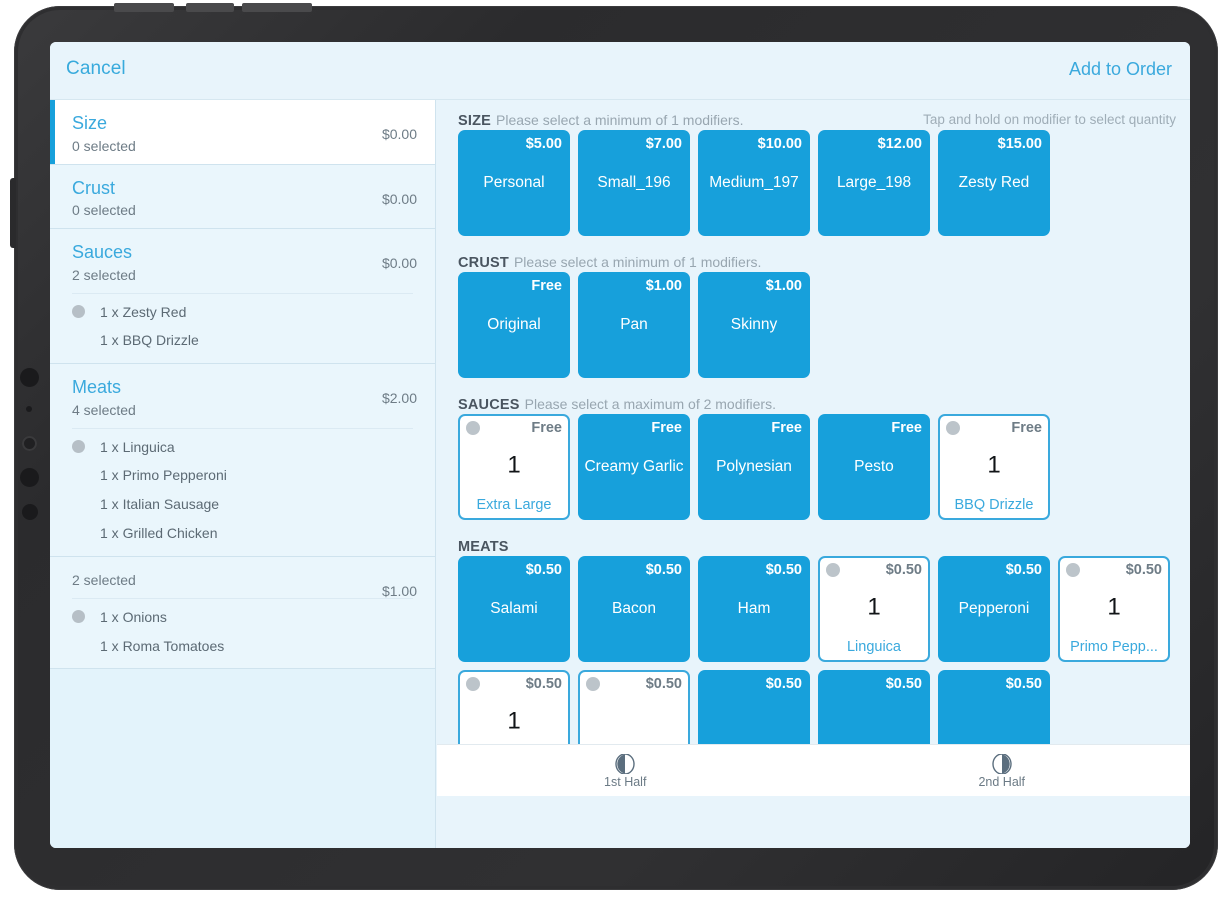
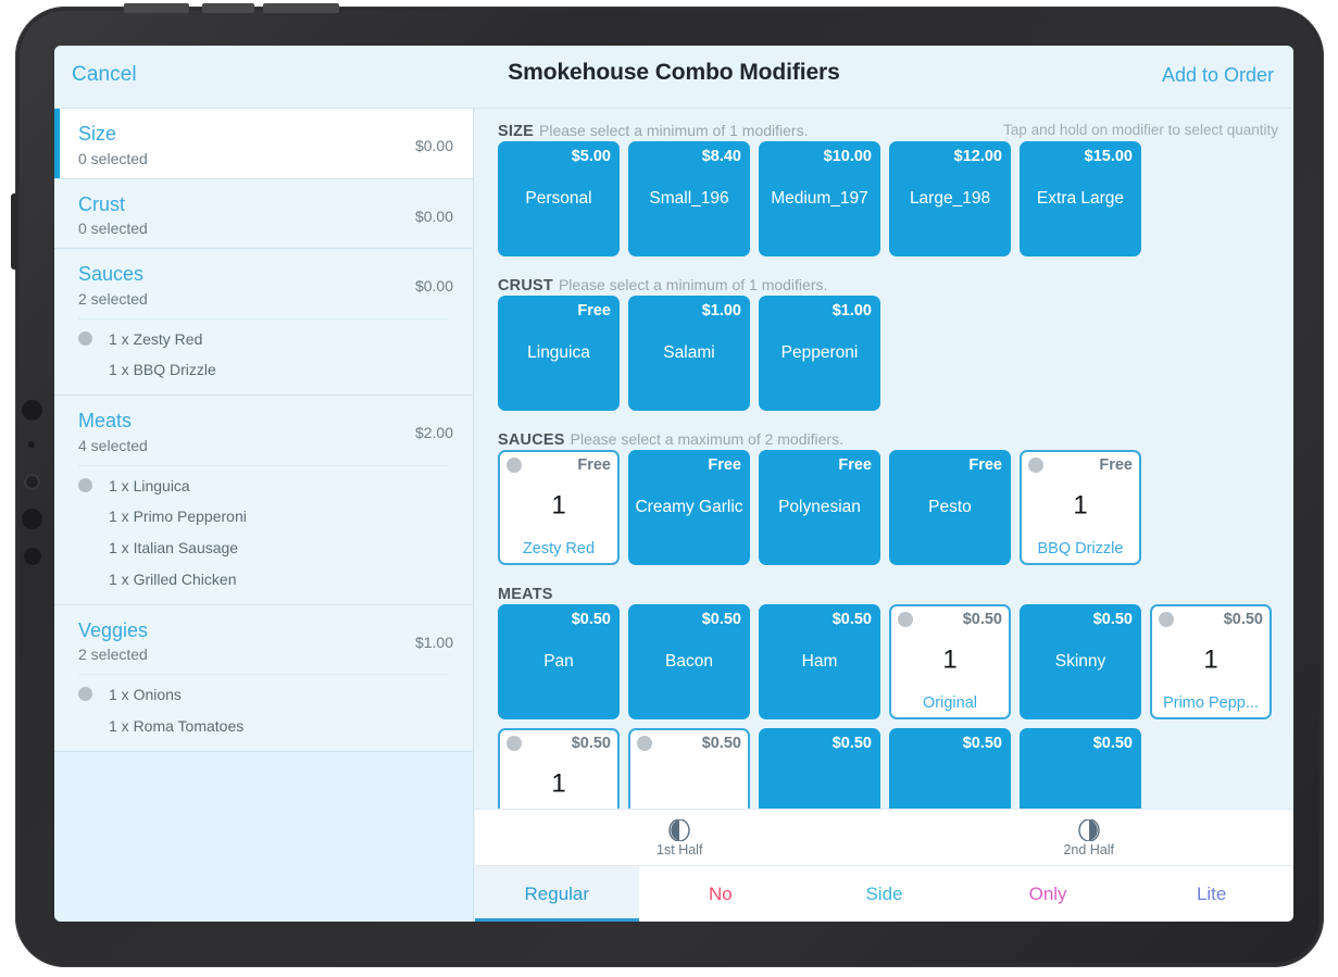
  Cancel
+ Smokehouse Combo Modifiers
  Add to Order
  Size
  0 selected
  $0.00
  Crust
  0 selected
  $0.00
  Sauces
  2 selected
  $0.00
  1 x Zesty Red
  1 x BBQ Drizzle
  Meats
  4 selected
  $2.00
  1 x Linguica
  1 x Primo Pepperoni
  1 x Italian Sausage
  1 x Grilled Chicken
+ Veggies
  2 selected
  $1.00
  1 x Onions
  1 x Roma Tomatoes
  SIZE Please select a minimum of 1 modifiers.
  Tap and hold on modifier to select quantity
  $5.00
  Personal
- $7.00
+ $8.40
  Small_196
  $10.00
  Medium_197
  $12.00
  Large_198
  $15.00
- Zesty Red
+ Extra Large
  CRUST Please select a minimum of 1 modifiers.
  Free
- Original
+ Linguica
  $1.00
- Pan
+ Salami
  $1.00
- Skinny
+ Pepperoni
  SAUCES Please select a maximum of 2 modifiers.
  Free
  1
- Extra Large
+ Zesty Red
  Free
  Creamy Garlic
  Free
  Polynesian
  Free
  Pesto
  Free
  1
  BBQ Drizzle
  MEATS
  $0.50
- Salami
+ Pan
  $0.50
  Bacon
  $0.50
  Ham
  $0.50
  1
- Linguica
+ Original
  $0.50
- Pepperoni
+ Skinny
  $0.50
  1
  Primo Pepp...
  $0.50
  1
  $0.50
  $0.50
  $0.50
  $0.50
  1st Half
  2nd Half
+ Regular
+ No
+ Side
+ Only
+ Lite
